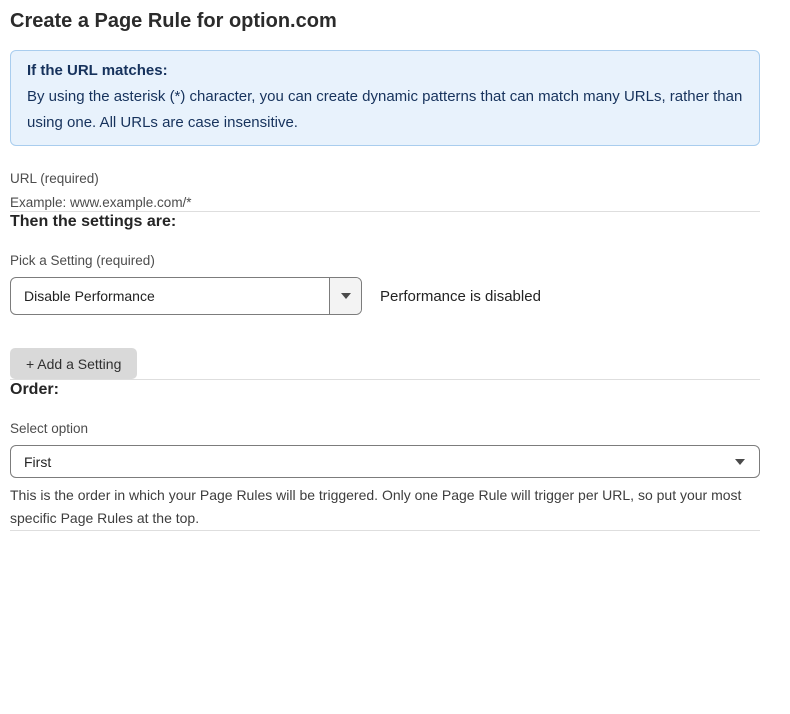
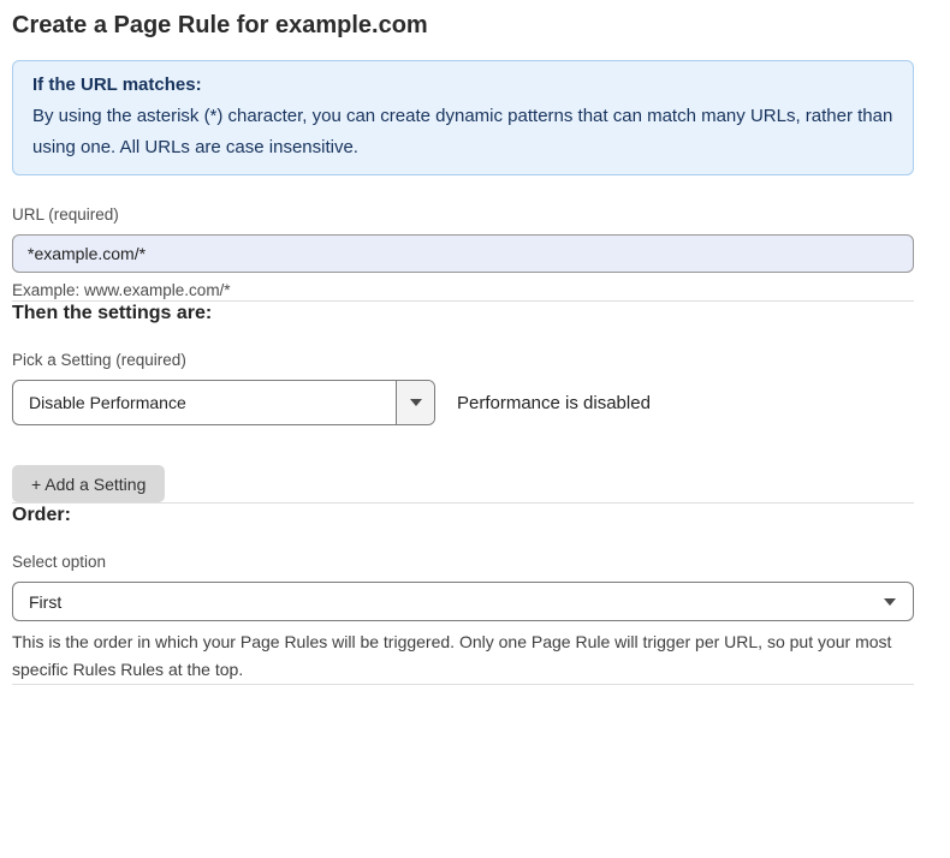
- Create a Page Rule for option.com
+ Create a Page Rule for example.com
  If the URL matches:
  By using the asterisk (*) character, you can create dynamic patterns that can match many URLs, rather than using one. All URLs are case insensitive.
  URL (required)
+ *example.com/*
  Example: www.example.com/*
  Then the settings are:
  Pick a Setting (required)
  Disable Performance
  Performance is disabled
  + Add a Setting
  Order:
  Select option
  First
- This is the order in which your Page Rules will be triggered. Only one Page Rule will trigger per URL, so put your most specific Page Rules at the top.
+ This is the order in which your Page Rules will be triggered. Only one Page Rule will trigger per URL, so put your most specific Rules Rules at the top.
